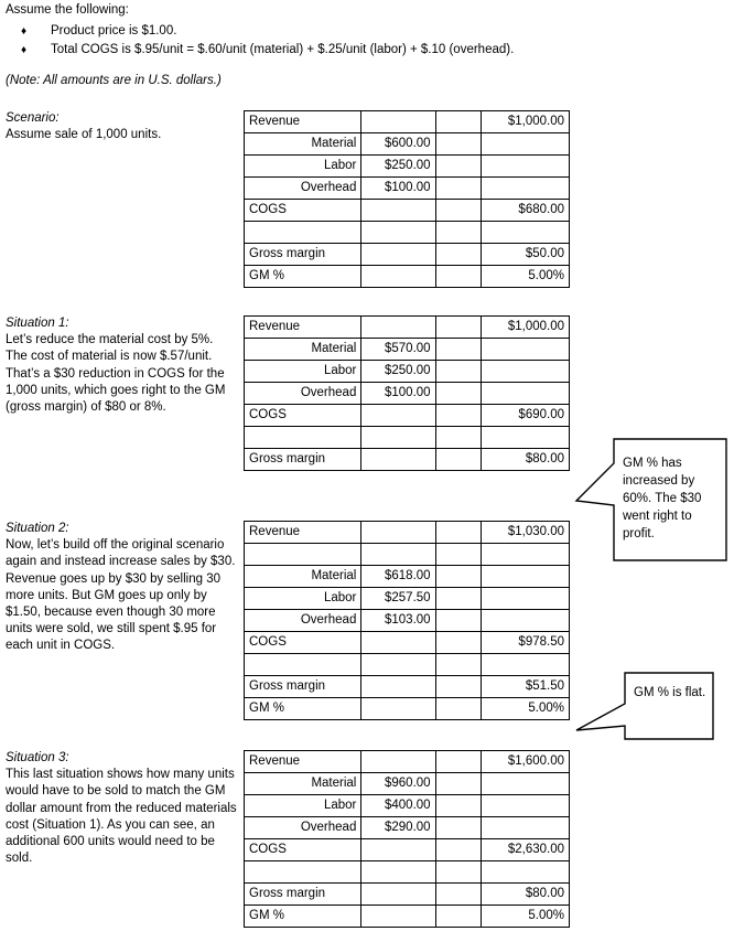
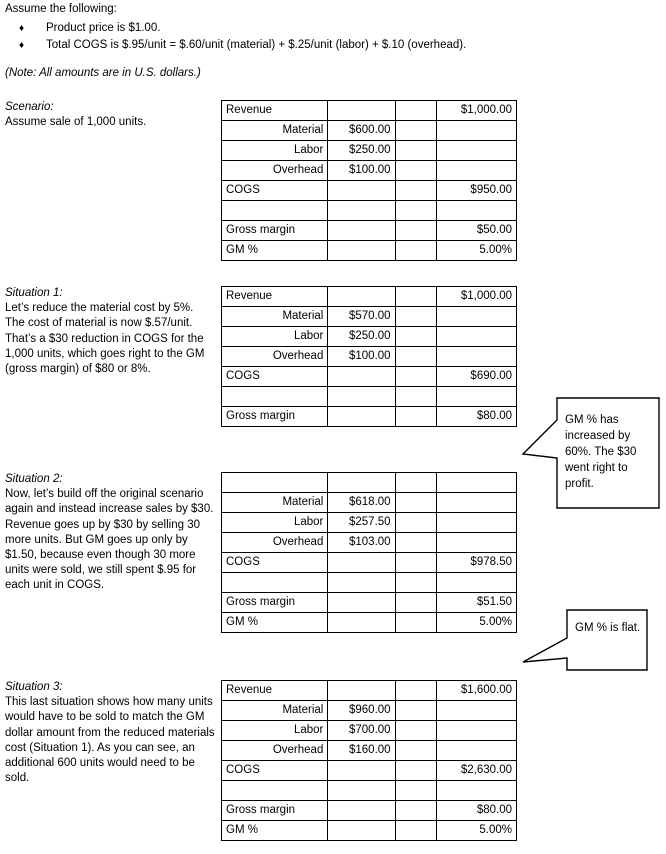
  Assume the following:
  ♦
  Product price is $1.00.
  ♦
  Total COGS is $.95/unit = $.60/unit (material) + $.25/unit (labor) + $.10 (overhead).
  (Note: All amounts are in U.S. dollars.)
  Scenario:
  Assume sale of 1,000 units.
  Revenue			$1,000.00
  Material	$600.00
  Labor	$250.00
  Overhead	$100.00
- COGS			$680.00
+ COGS			$950.00
  Gross margin			$50.00
  GM %			5.00%
  Situation 1:
  Let’s reduce the material cost by 5%. The cost of material is now $.57/unit. That’s a $30 reduction in COGS for the 1,000 units, which goes right to the GM (gross margin) of $80 or 8%.
  Revenue			$1,000.00
  Material	$570.00
  Labor	$250.00
  Overhead	$100.00
  COGS			$690.00
  Gross margin			$80.00
  Situation 2:
  Now, let’s build off the original scenario again and instead increase sales by $30. Revenue goes up by $30 by selling 30 more units. But GM goes up only by $1.50, because even though 30 more units were sold, we still spent $.95 for each unit in COGS.
- Revenue			$1,030.00
  Material	$618.00
  Labor	$257.50
  Overhead	$103.00
  COGS			$978.50
  Gross margin			$51.50
  GM %			5.00%
  Situation 3:
  This last situation shows how many units would have to be sold to match the GM dollar amount from the reduced materials cost (Situation 1). As you can see, an additional 600 units would need to be sold.
  Revenue			$1,600.00
  Material	$960.00
- Labor	$400.00
+ Labor	$700.00
- Overhead	$290.00
+ Overhead	$160.00
  COGS			$2,630.00
  Gross margin			$80.00
  GM %			5.00%
  GM % has increased by 60%. The $30 went right to profit.
  GM % is flat.
